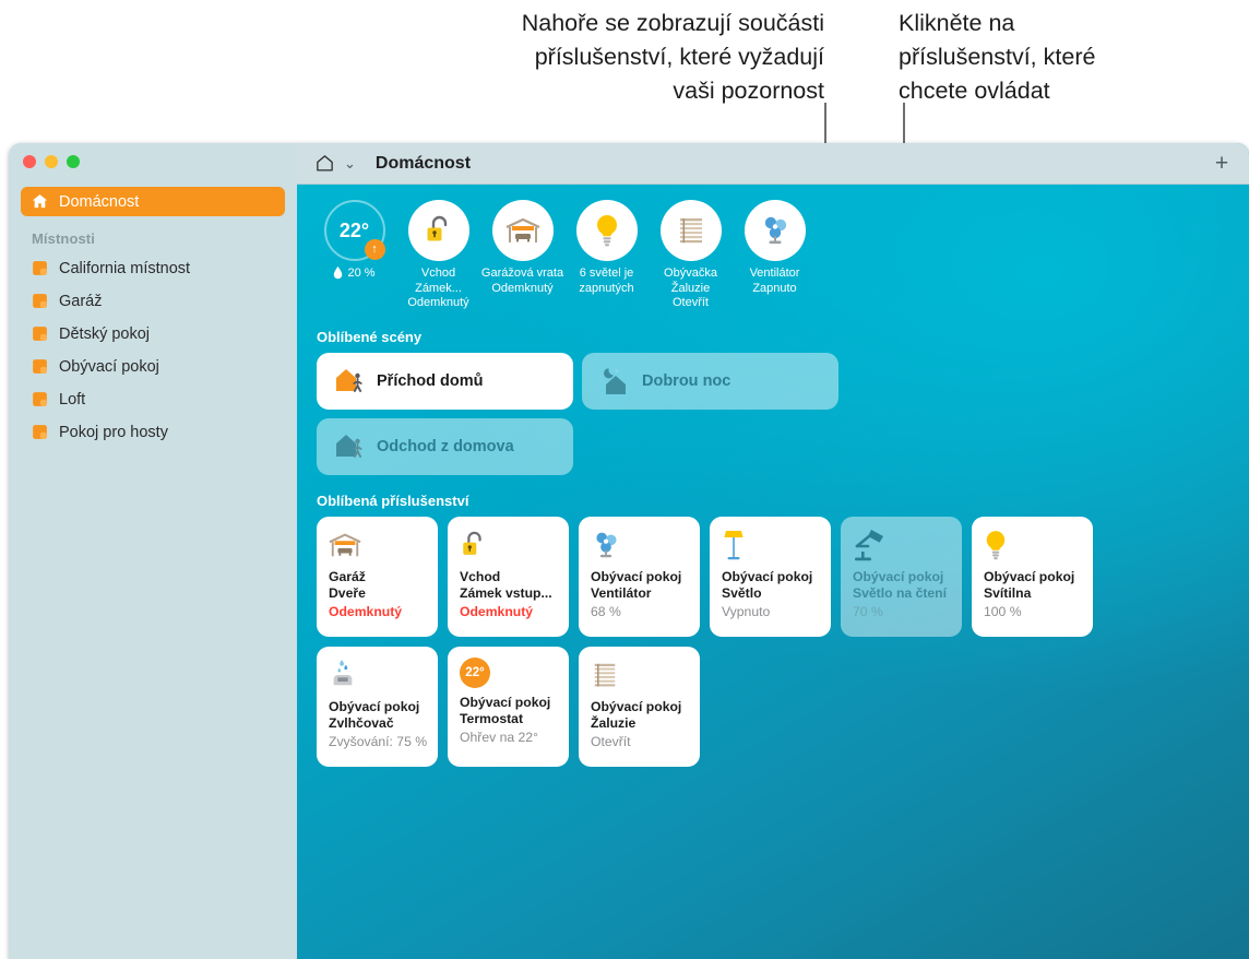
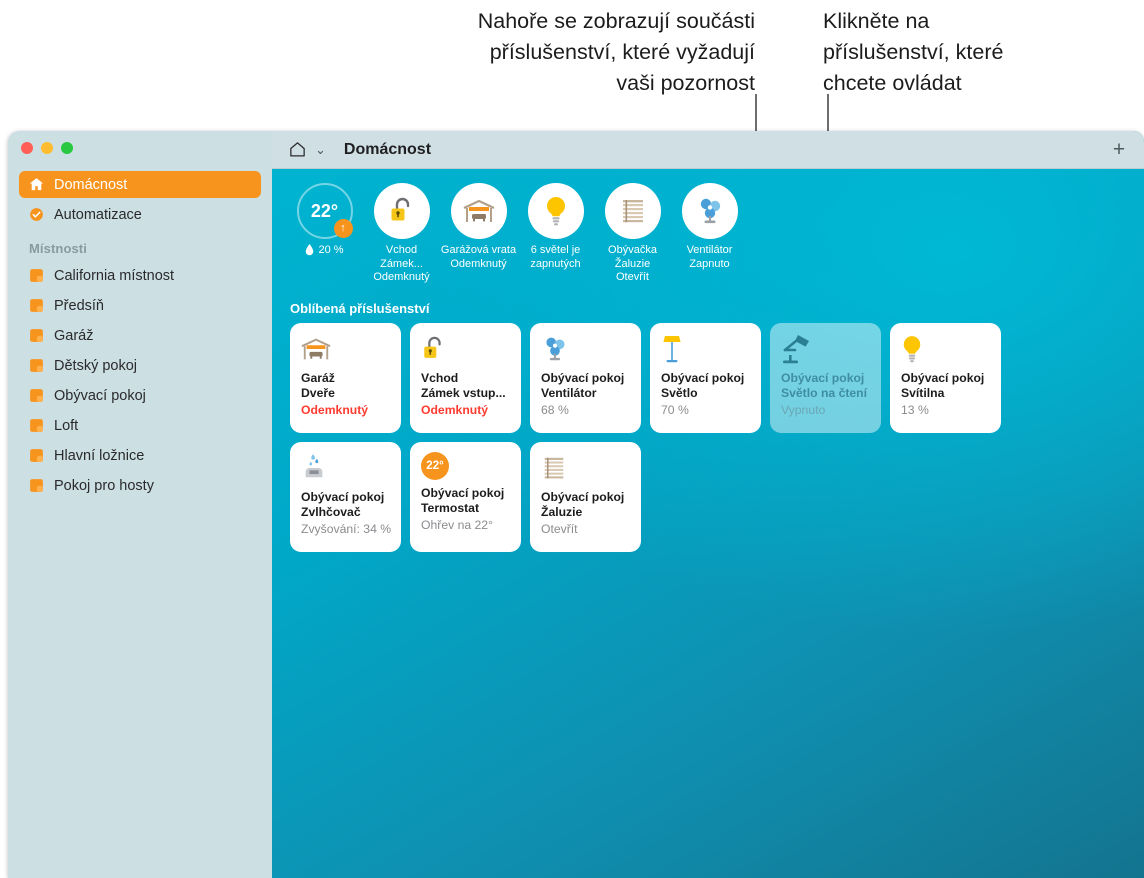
  Nahoře se zobrazují součásti
  příslušenství, které vyžadují
  vaši pozornost
  Klikněte na
  příslušenství, které
  chcete ovládat
  Domácnost
+ Automatizace
  Místnosti
  California místnost
+ Předsíň
  Garáž
  Dětský pokoj
  Obývací pokoj
  Loft
+ Hlavní ložnice
  Pokoj pro hosty
  ⌄
  Domácnost
  +
  22°
  ↑
  20 %
  Vchod Zámek...
  Odemknutý
  Garážová vrata
  Odemknutý
  6 světel je
  zapnutých
  Obývačka Žaluzie
  Otevřít
  Ventilátor
  Zapnuto
- Oblíbené scény
- Příchod domů
- Dobrou noc
- Odchod z domova
  Oblíbená příslušenství
  Garáž
  Dveře
  Odemknutý
  Vchod
  Zámek vstup...
  Odemknutý
  Obývací pokoj
  Ventilátor
  68 %
  Obývací pokoj
  Světlo
- Vypnuto
+ 70 %
  Obývací pokoj
  Světlo na čtení
- 70 %
+ Vypnuto
  Obývací pokoj
  Svítilna
- 100 %
+ 13 %
  Obývací pokoj
  Zvlhčovač
- Zvyšování: 75 %
+ Zvyšování: 34 %
  22°
  Obývací pokoj
  Termostat
  Ohřev na 22°
  Obývací pokoj
  Žaluzie
  Otevřít
